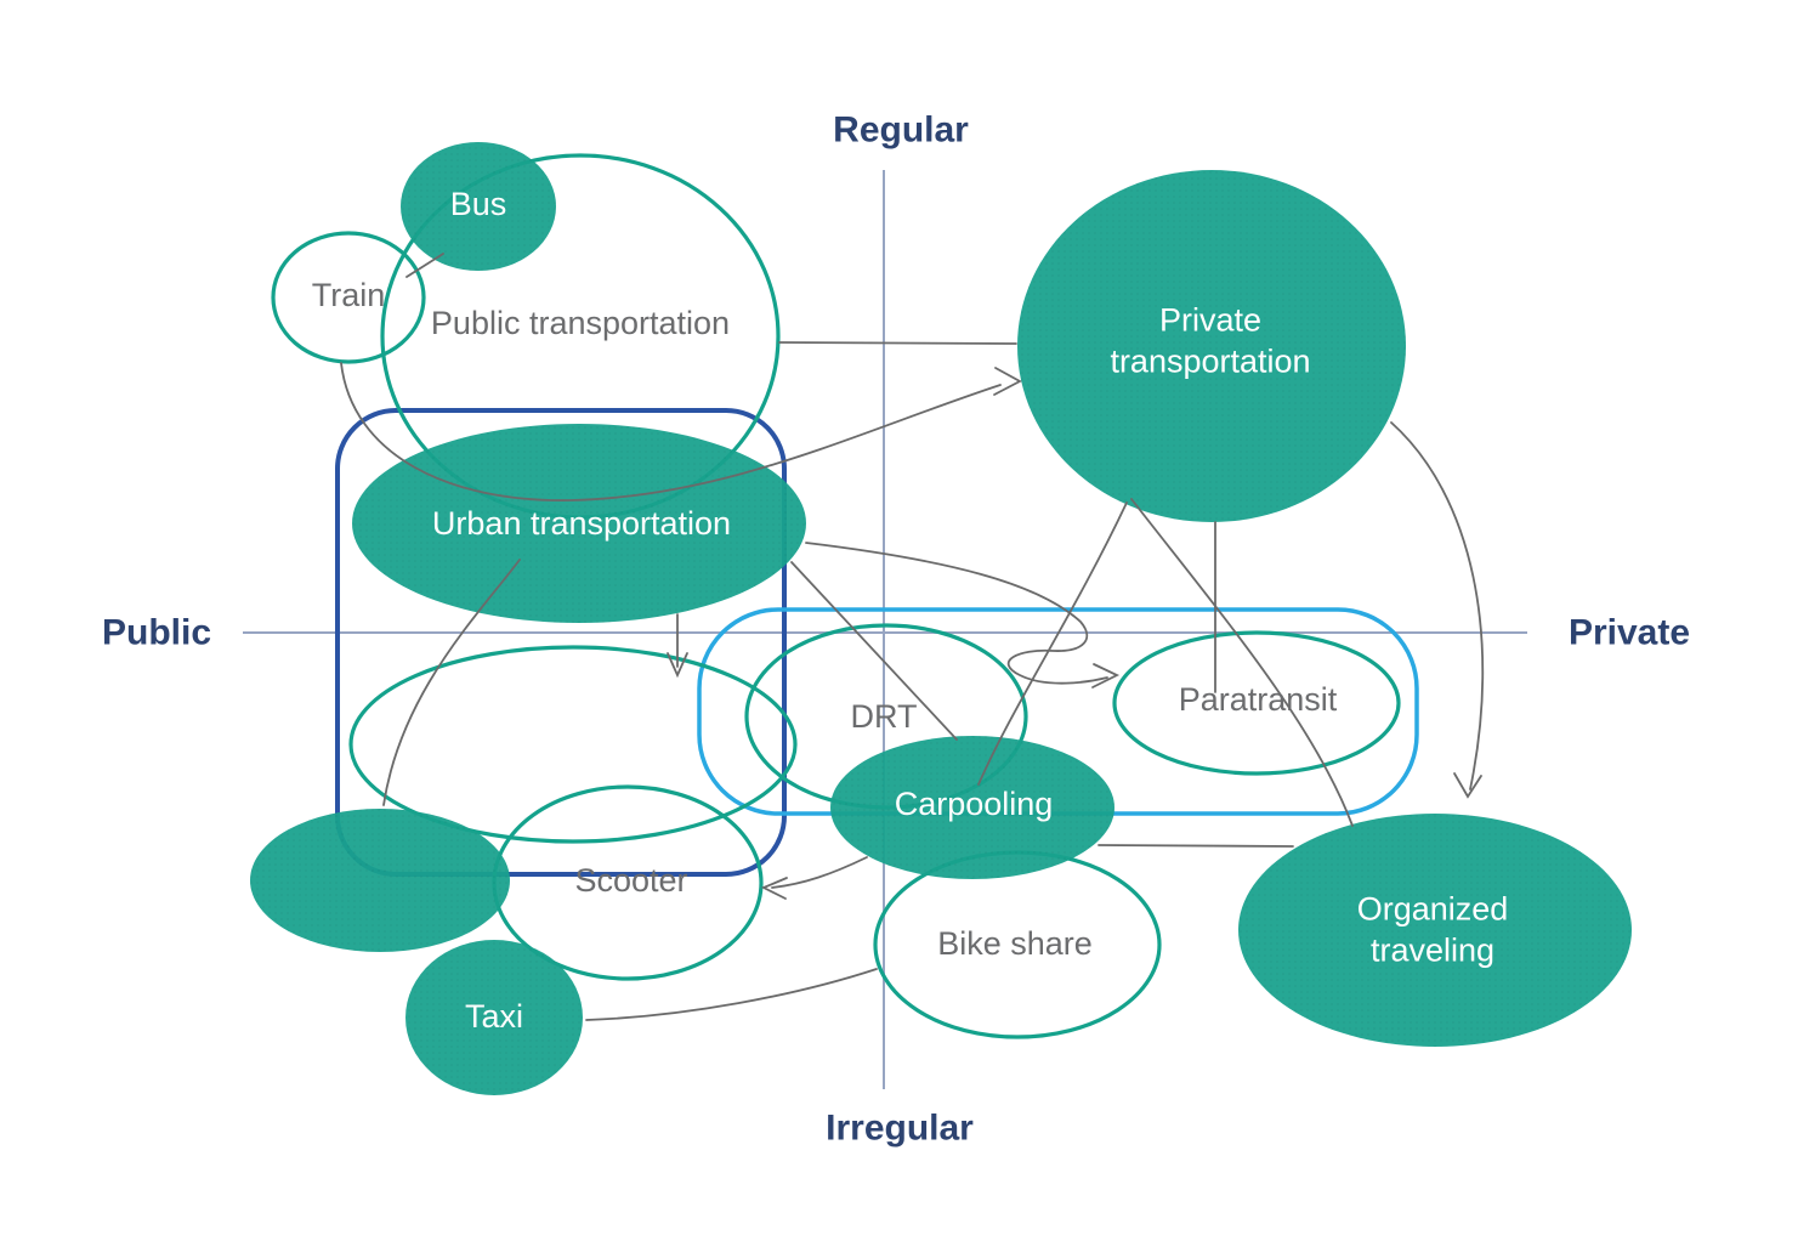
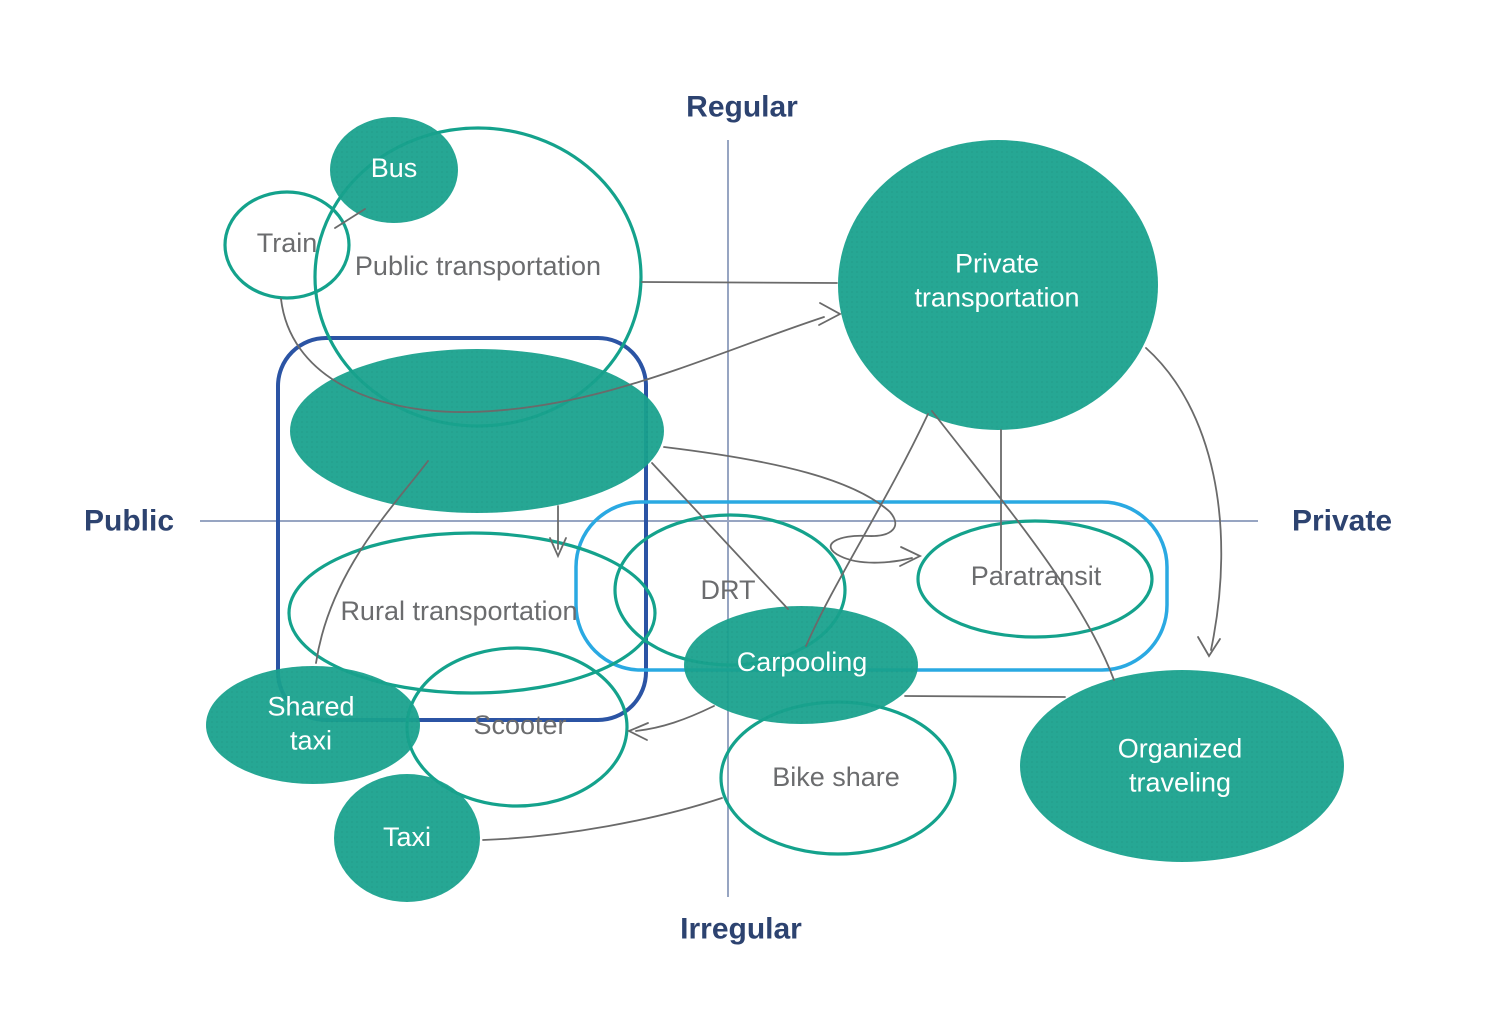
  Regular
  Irregular
  Public
  Private
  Bus
  Train
  Public transportation
- Urban transportation
  Private transportation
+ Rural transportation
  DRT
  Paratransit
  Carpooling
+ Shared taxi
  Scooter
  Taxi
  Bike share
  Organized traveling
